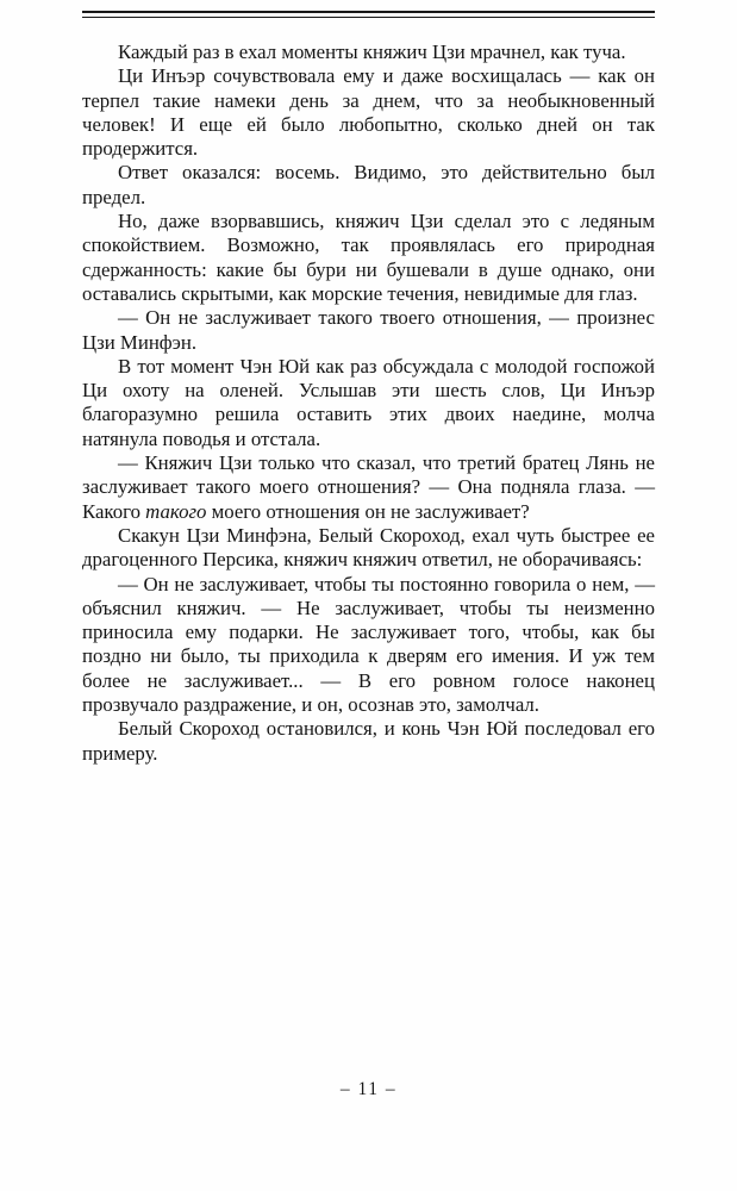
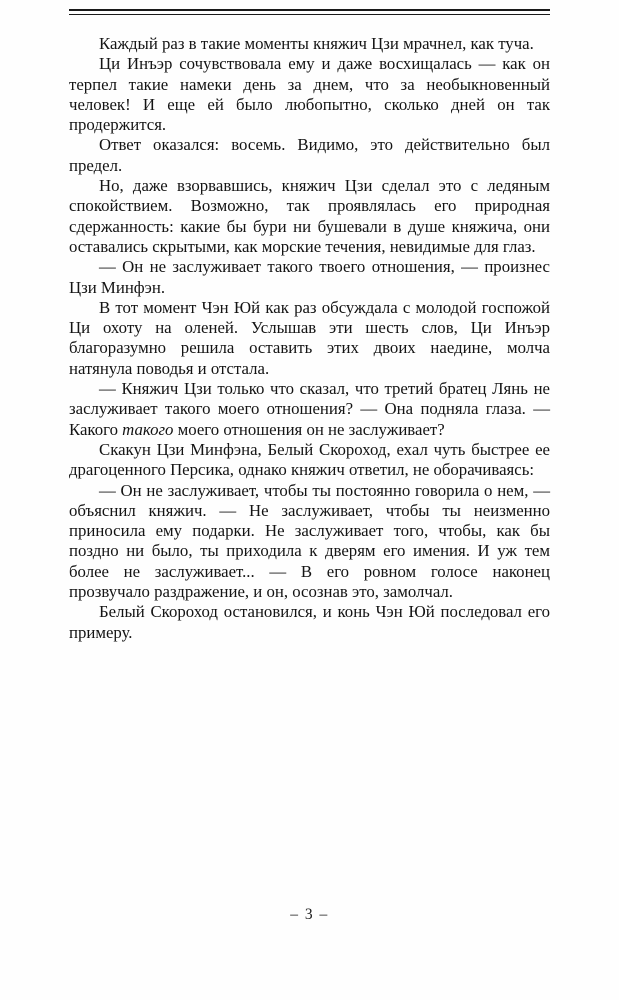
- Каждый раз в ехал моменты княжич Цзи мрачнел, как туча.
+ Каждый раз в такие моменты княжич Цзи мрачнел, как туча.
  Ци Инъэр сочувствовала ему и даже восхищалась — как он терпел такие намеки день за днем, что за необыкновенный человек! И еще ей было любопытно, сколько дней он так продержится.
  Ответ оказался: восемь. Видимо, это действительно был предел.
- Но, даже взорвавшись, княжич Цзи сделал это с ледяным спокойствием. Возможно, так проявлялась его природная сдержанность: какие бы бури ни бушевали в душе однако, они оставались скрытыми, как морские течения, невидимые для глаз.
+ Но, даже взорвавшись, княжич Цзи сделал это с ледяным спокойствием. Возможно, так проявлялась его природная сдержанность: какие бы бури ни бушевали в душе княжича, они оставались скрытыми, как морские течения, невидимые для глаз.
  — Он не заслуживает такого твоего отношения, — произнес Цзи Минфэн.
  В тот момент Чэн Юй как раз обсуждала с молодой госпожой Ци охоту на оленей. Услышав эти шесть слов, Ци Инъэр благоразумно решила оставить этих двоих наедине, молча натянула поводья и отстала.
  — Княжич Цзи только что сказал, что третий братец Лянь не заслуживает такого моего отношения? — Она подняла глаза. — Какого такого моего отношения он не заслуживает?
- Скакун Цзи Минфэна, Белый Скороход, ехал чуть быстрее ее драгоценного Персика, княжич княжич ответил, не оборачиваясь:
+ Скакун Цзи Минфэна, Белый Скороход, ехал чуть быстрее ее драгоценного Персика, однако княжич ответил, не оборачиваясь:
  — Он не заслуживает, чтобы ты постоянно говорила о нем, — объяснил княжич. — Не заслуживает, чтобы ты неизменно приносила ему подарки. Не заслуживает того, чтобы, как бы поздно ни было, ты приходила к дверям его имения. И уж тем более не заслуживает... — В его ровном голосе наконец прозвучало раздражение, и он, осознав это, замолчал.
  Белый Скороход остановился, и конь Чэн Юй последовал его примеру.
- – 11 –
+ – 3 –
